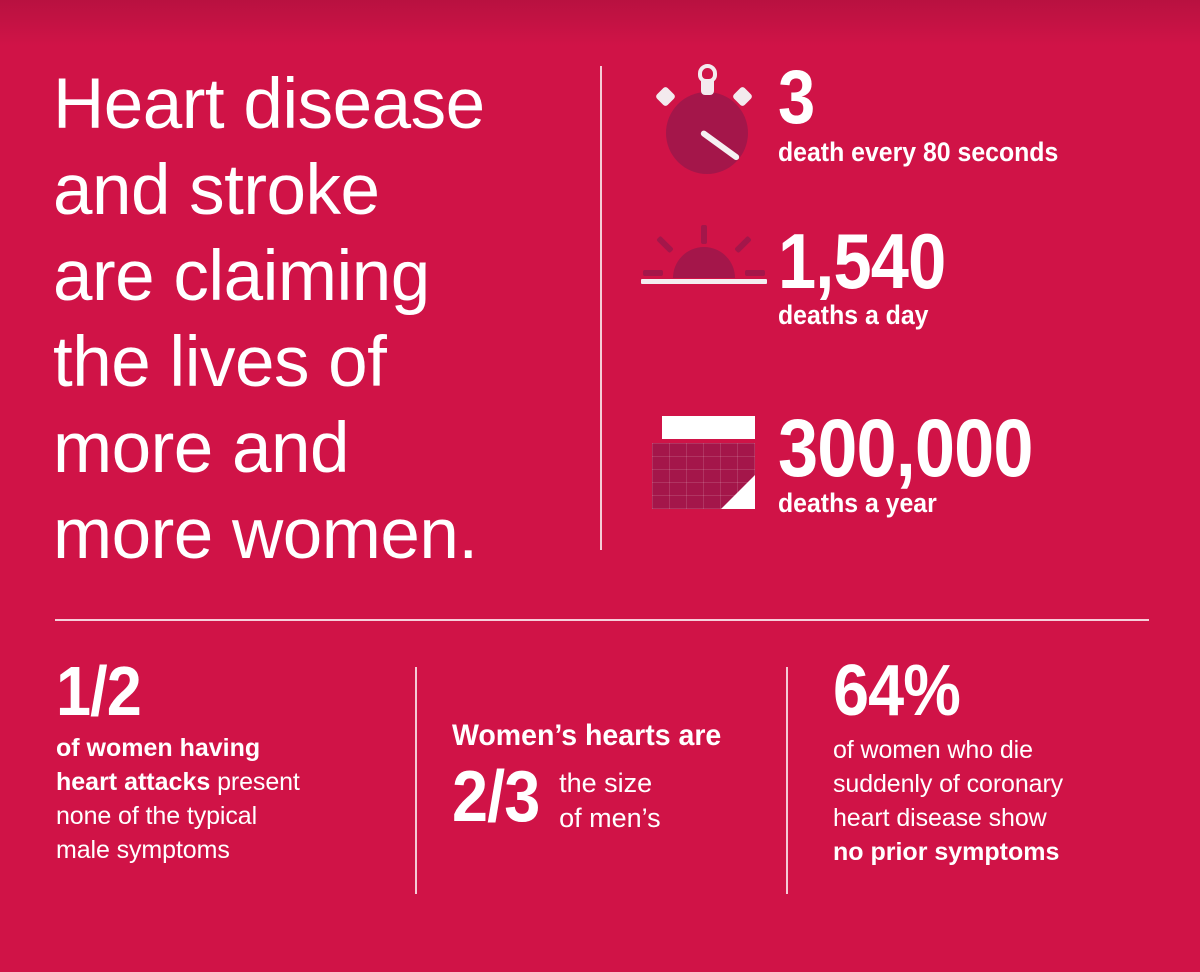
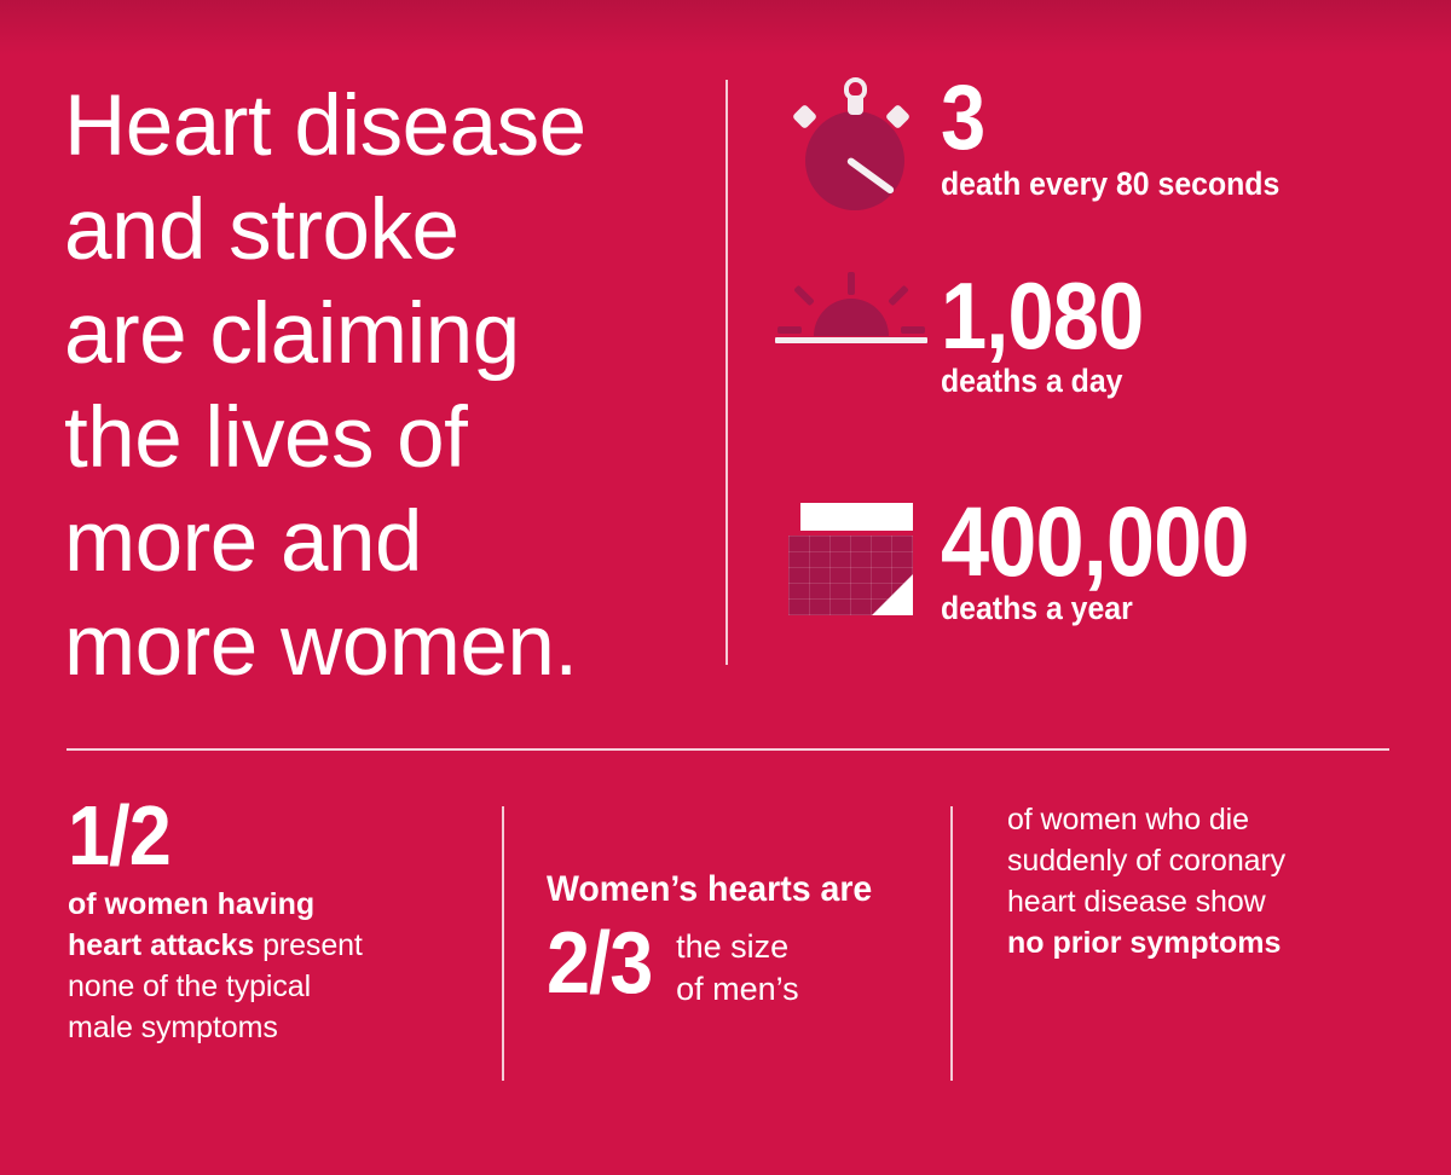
  Heart disease
  and stroke
  are claiming
  the lives of
  more and
  more women.
  3
  death every 80 seconds
- 1,540
+ 1,080
  deaths a day
- 300,000
+ 400,000
  deaths a year
  1/2
  of women having
  heart attacks present
  none of the typical
  male symptoms
  Women’s hearts are
  2/3
  the size
  of men’s
- 64%
  of women who die
  suddenly of coronary
  heart disease show
  no prior symptoms
